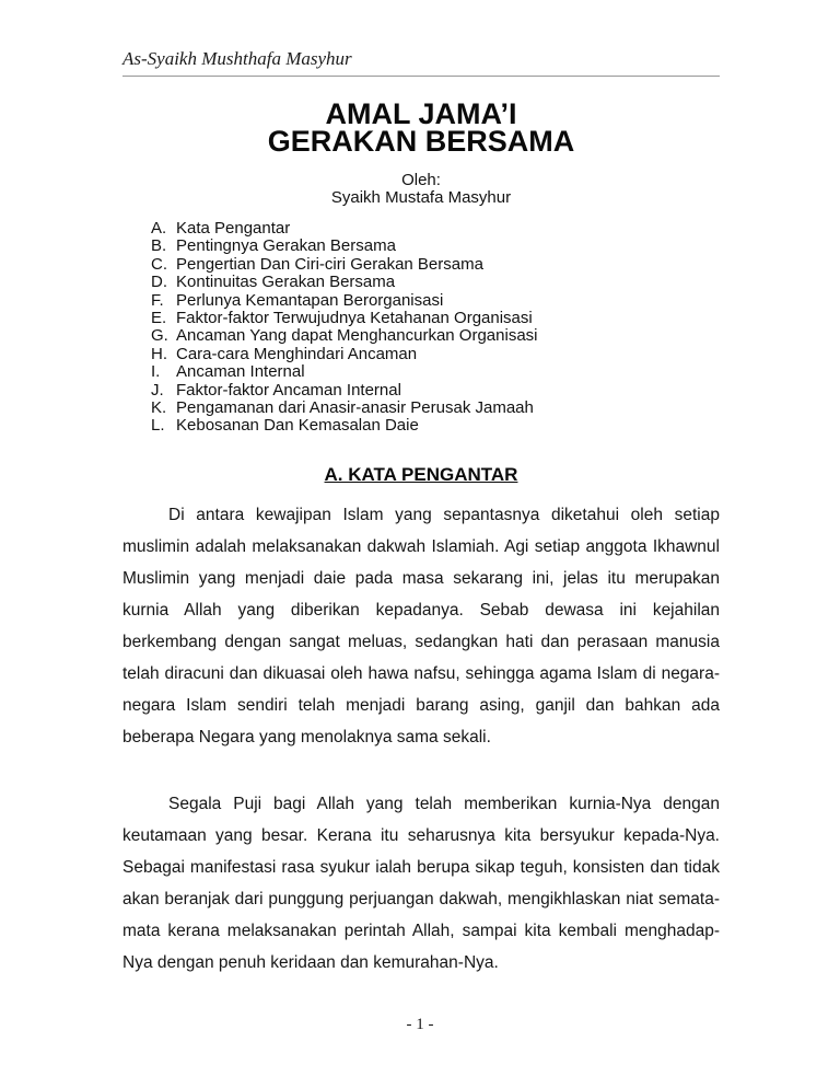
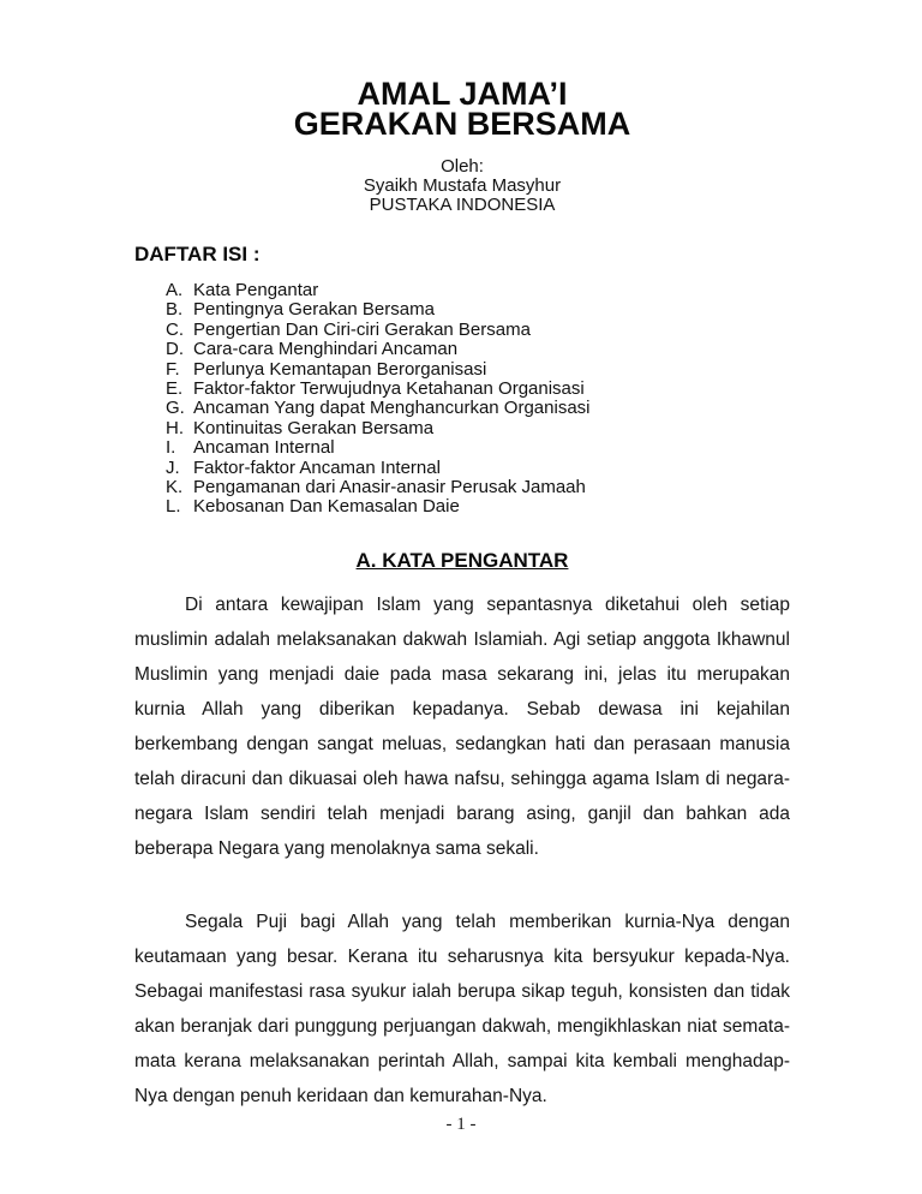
- As-Syaikh Mushthafa Masyhur
  AMAL JAMA’I
  GERAKAN BERSAMA
  Oleh:
  Syaikh Mustafa Masyhur
+ PUSTAKA INDONESIA
+ DAFTAR ISI :
  A.
  Kata Pengantar
  B.
  Pentingnya Gerakan Bersama
  C.
  Pengertian Dan Ciri-ciri Gerakan Bersama
  D.
- Kontinuitas Gerakan Bersama
+ Cara-cara Menghindari Ancaman
  F.
  Perlunya Kemantapan Berorganisasi
  E.
  Faktor-faktor Terwujudnya Ketahanan Organisasi
  G.
  Ancaman Yang dapat Menghancurkan Organisasi
  H.
- Cara-cara Menghindari Ancaman
+ Kontinuitas Gerakan Bersama
  I.
  Ancaman Internal
  J.
  Faktor-faktor Ancaman Internal
  K.
  Pengamanan dari Anasir-anasir Perusak Jamaah
  L.
  Kebosanan Dan Kemasalan Daie
  A. KATA PENGANTAR
  Di antara kewajipan Islam yang sepantasnya diketahui oleh setiap muslimin adalah melaksanakan dakwah Islamiah. Agi setiap anggota Ikhawnul Muslimin yang menjadi daie pada masa sekarang ini, jelas itu merupakan kurnia Allah yang diberikan kepadanya. Sebab dewasa ini kejahilan berkembang dengan sangat meluas, sedangkan hati dan perasaan manusia telah diracuni dan dikuasai oleh hawa nafsu, sehingga agama Islam di negara-negara Islam sendiri telah menjadi barang asing, ganjil dan bahkan ada beberapa Negara yang menolaknya sama sekali.
  Segala Puji bagi Allah yang telah memberikan kurnia-Nya dengan keutamaan yang besar. Kerana itu seharusnya kita bersyukur kepada-Nya. Sebagai manifestasi rasa syukur ialah berupa sikap teguh, konsisten dan tidak akan beranjak dari punggung perjuangan dakwah, mengikhlaskan niat semata-mata kerana melaksanakan perintah Allah, sampai kita kembali menghadap-Nya dengan penuh keridaan dan kemurahan-Nya.
  - 1 -
